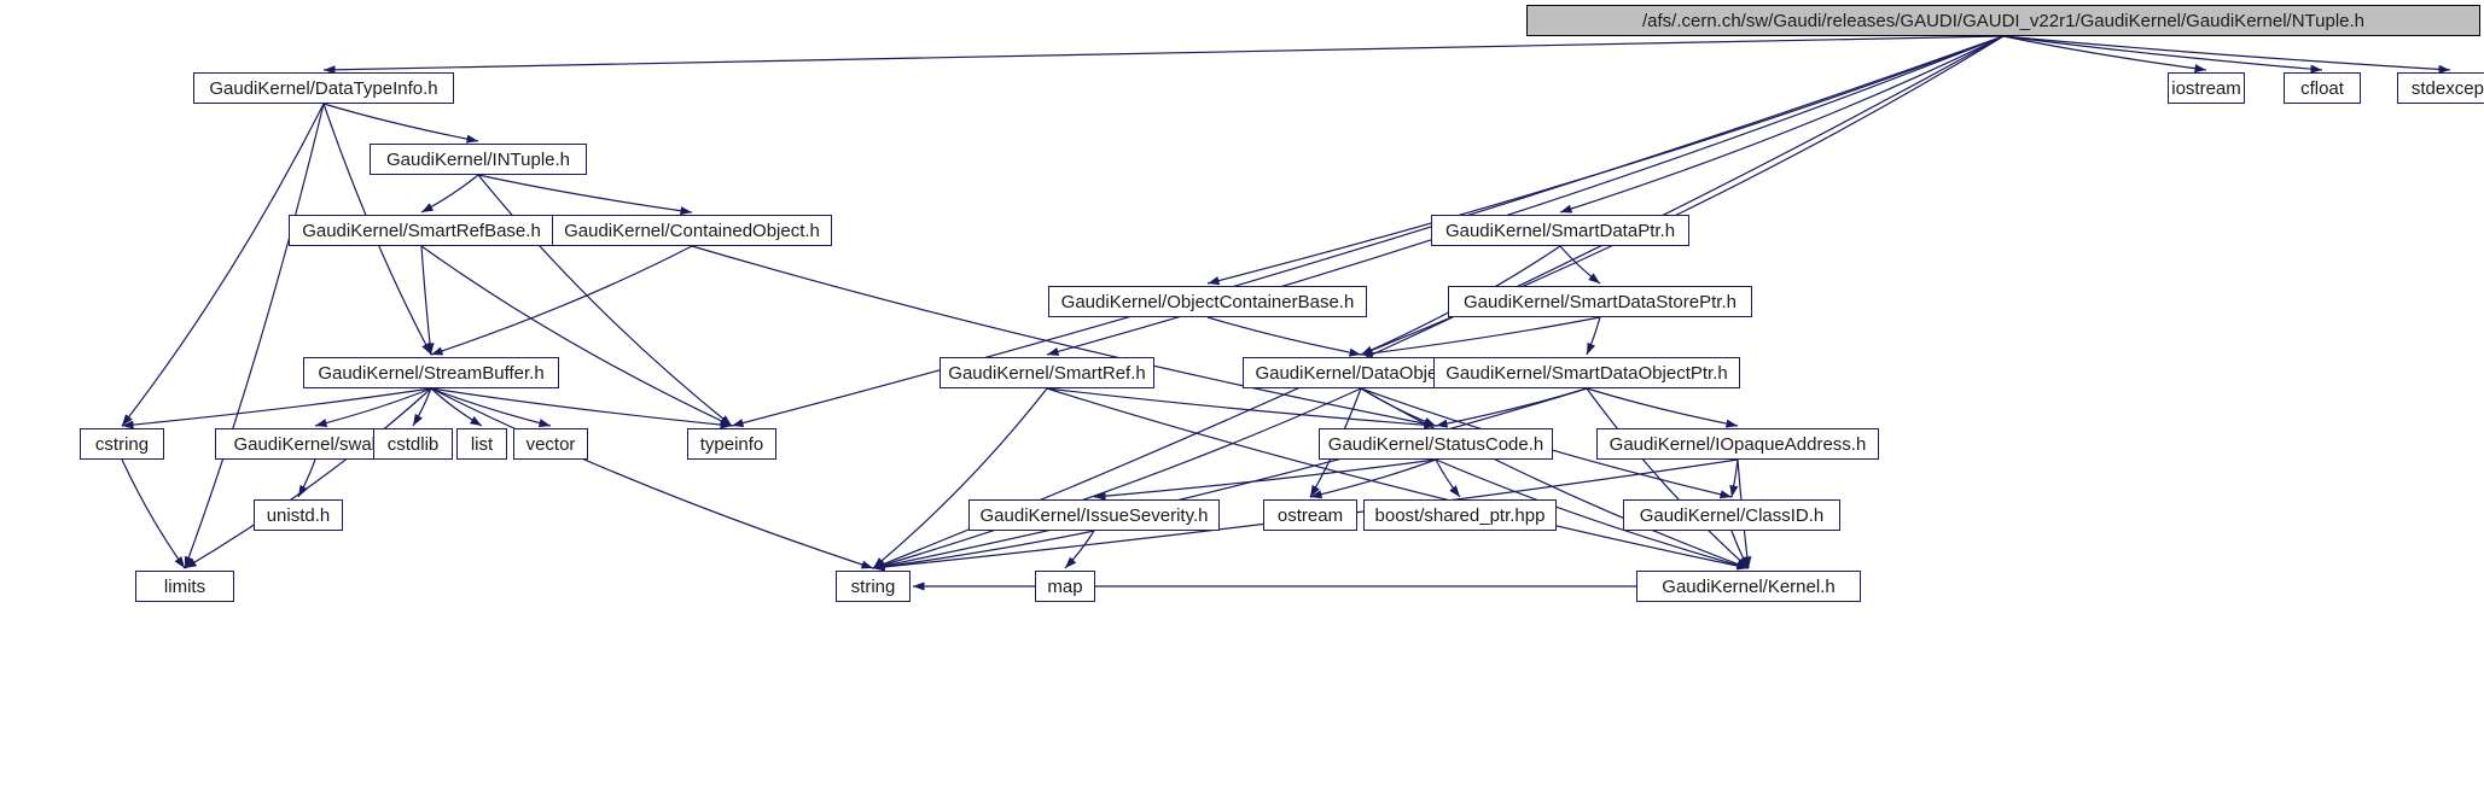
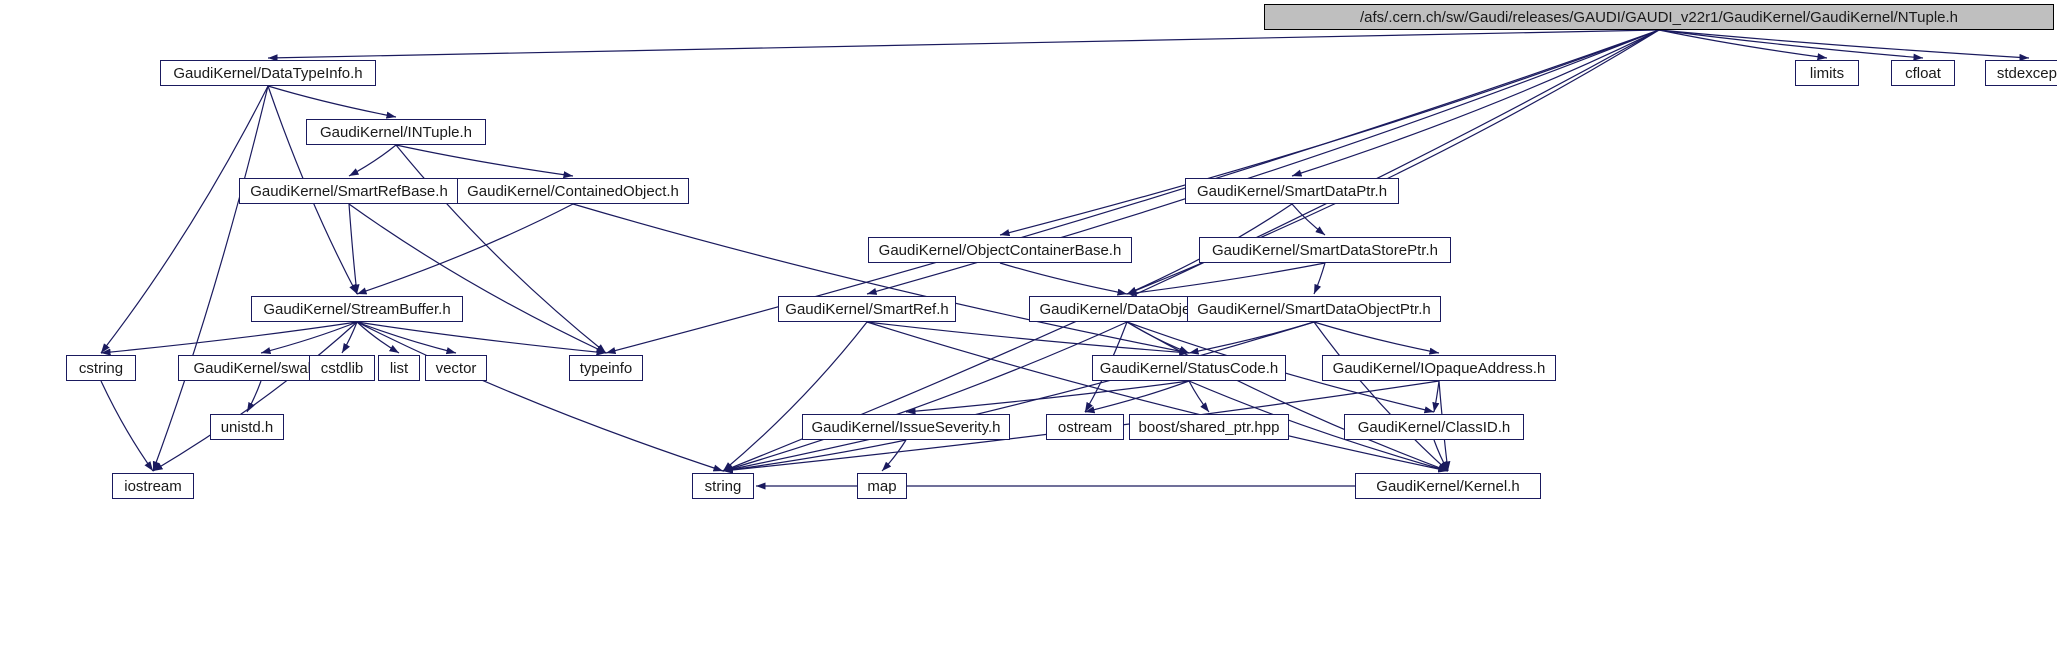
  /afs/.cern.ch/sw/Gaudi/releases/GAUDI/GAUDI_v22r1/GaudiKernel/GaudiKernel/NTuple.h
- iostream
+ limits
  cfloat
  stdexcep
  GaudiKernel/DataTypeInfo.h
  GaudiKernel/INTuple.h
  GaudiKernel/SmartRefBase.h
  GaudiKernel/ContainedObject.h
  GaudiKernel/SmartDataPtr.h
  GaudiKernel/SmartDataStorePtr.h
  GaudiKernel/ObjectContainerBase.h
  GaudiKernel/StreamBuffer.h
  GaudiKernel/SmartRef.h
  GaudiKernel/DataObj
  GaudiKernel/SmartDataObjectPtr.h
  cstring
  GaudiKernel/swa
  cstdlib
  list
  vector
  typeinfo
  GaudiKernel/StatusCode.h
  GaudiKernel/IOpaqueAddress.h
  unistd.h
  GaudiKernel/IssueSeverity.h
  ostream
  boost/shared_ptr.hpp
  GaudiKernel/ClassID.h
- limits
+ iostream
  string
  map
  GaudiKernel/Kernel.h
